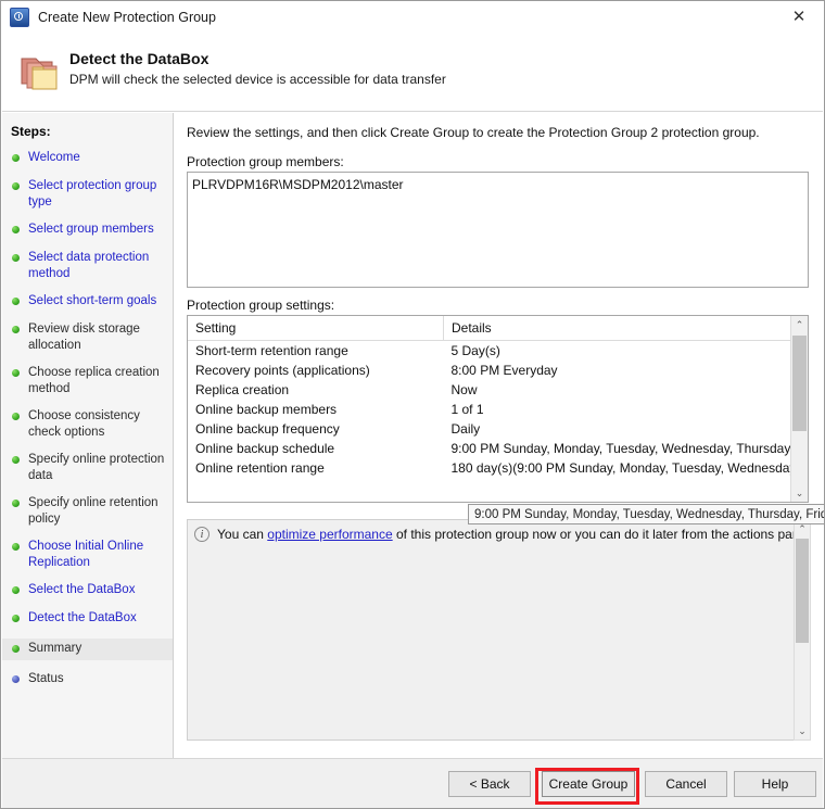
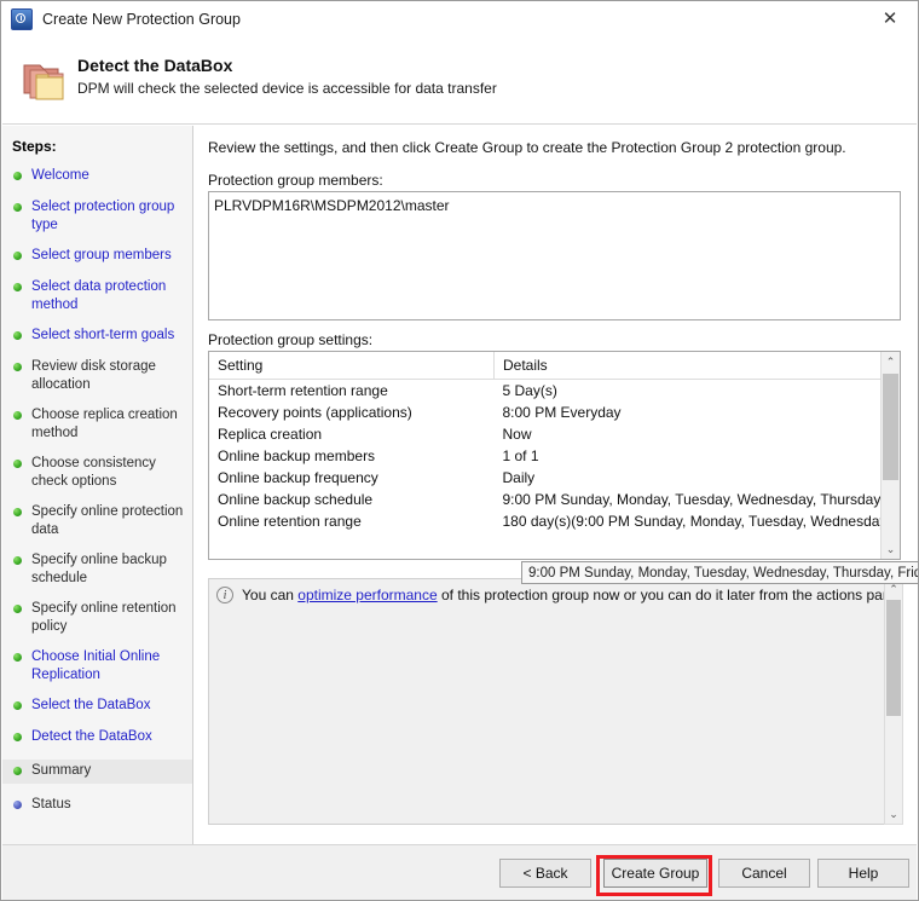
  Create New Protection Group
  ✕
  Detect the DataBox
  DPM will check the selected device is accessible for data transfer
  Steps:
  Welcome
  Select protection group type
  Select group members
  Select data protection method
  Select short-term goals
  Review disk storage allocation
  Choose replica creation method
  Choose consistency check options
  Specify online protection data
+ Specify online backup schedule
  Specify online retention policy
  Choose Initial Online Replication
  Select the DataBox
  Detect the DataBox
  Summary
  Status
  Review the settings, and then click Create Group to create the Protection Group 2 protection group.
  Protection group members:
  PLRVDPM16R\MSDPM2012\master
  Protection group settings:
  Setting	Details
  Short-term retention range	5 Day(s)
  Recovery points (applications)	8:00 PM Everyday
  Replica creation	Now
  Online backup members	1 of 1
  Online backup frequency	Daily
  Online backup schedule	9:00 PM Sunday, Monday, Tuesday, Wednesday, Thursday
  Online retention range	180 day(s)(9:00 PM Sunday, Monday, Tuesday, Wednesda
  ⌃
  ⌄
  i
  You can optimize performance of this protection group now or you can do it later from the actions pa
  ⌃
  ⌄
  9:00 PM Sunday, Monday, Tuesday, Wednesday, Thursday, Frid
  < Back
  Create Group
  Cancel
  Help
